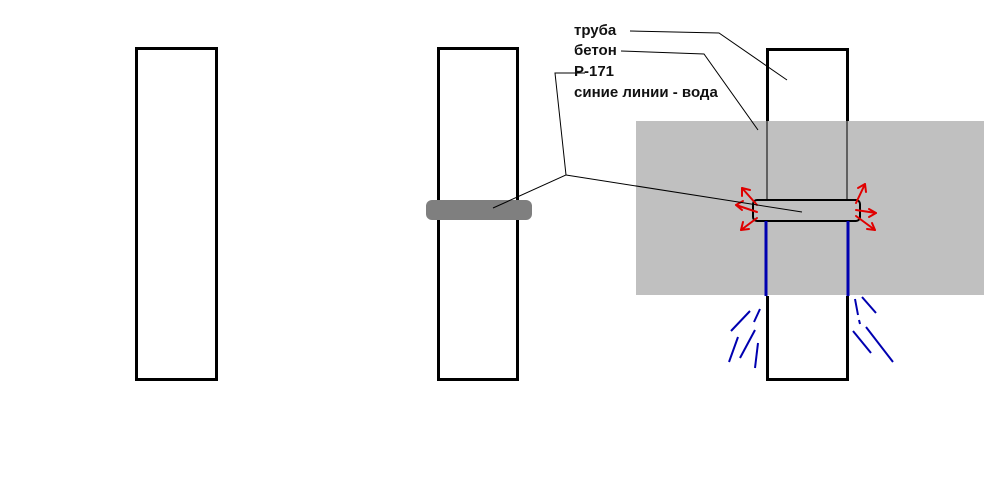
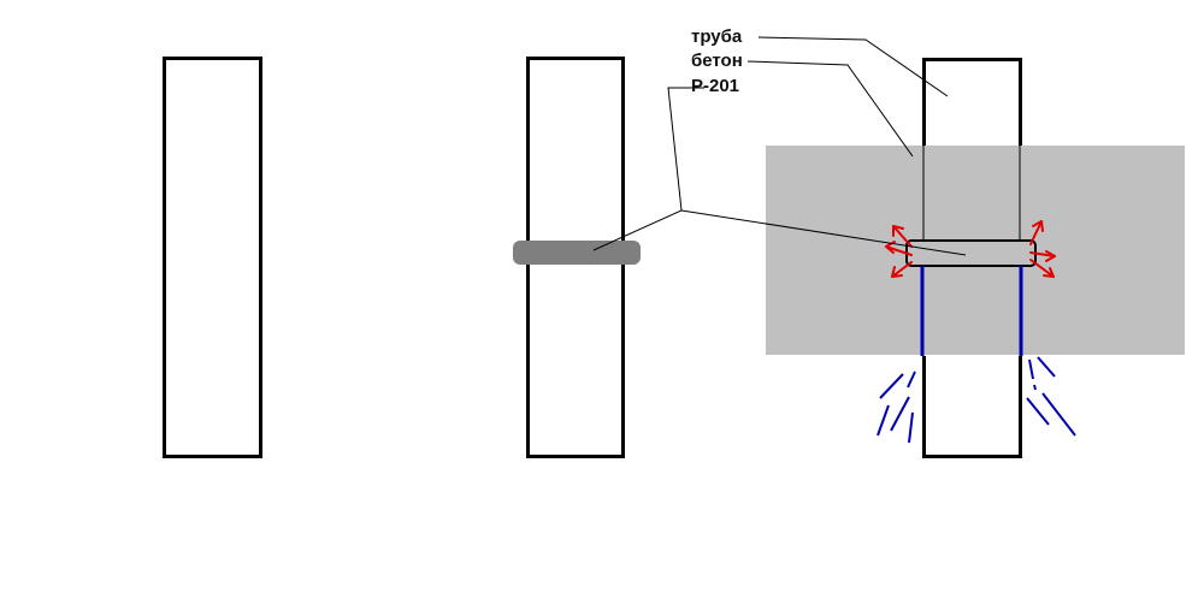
  труба
  бетон
- Р-171
+ Р-201
- синие линии - вода
